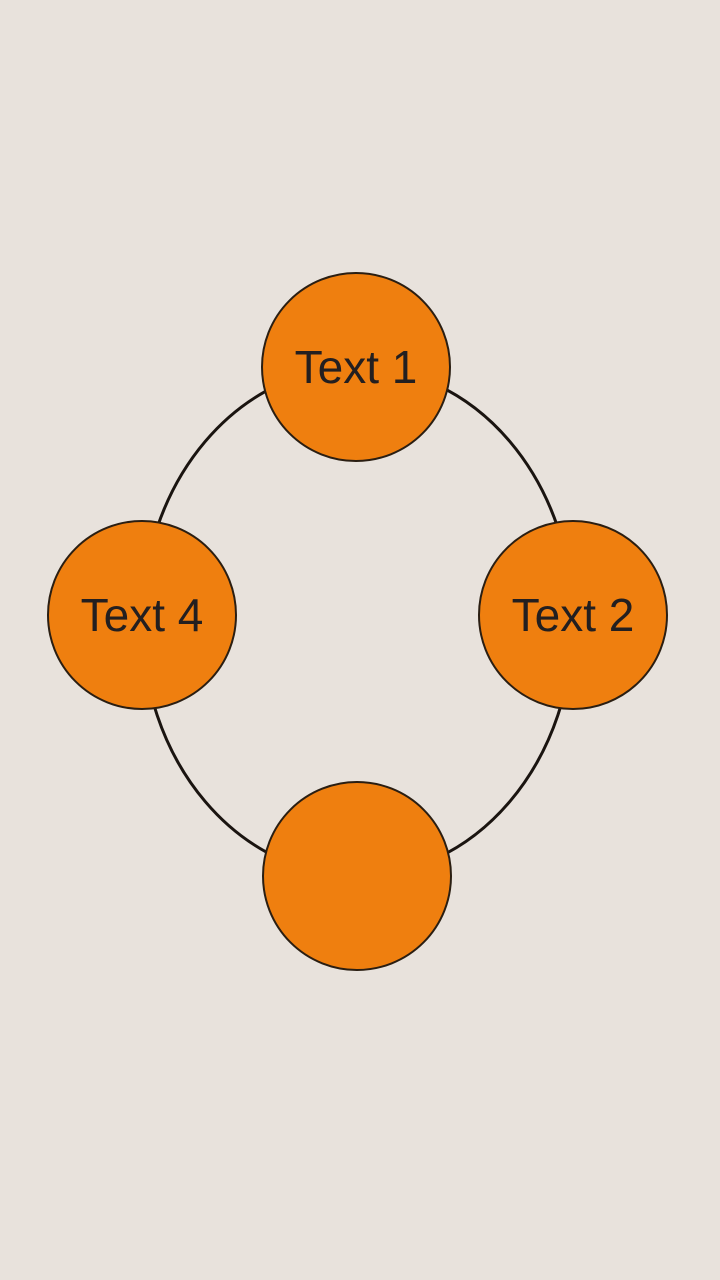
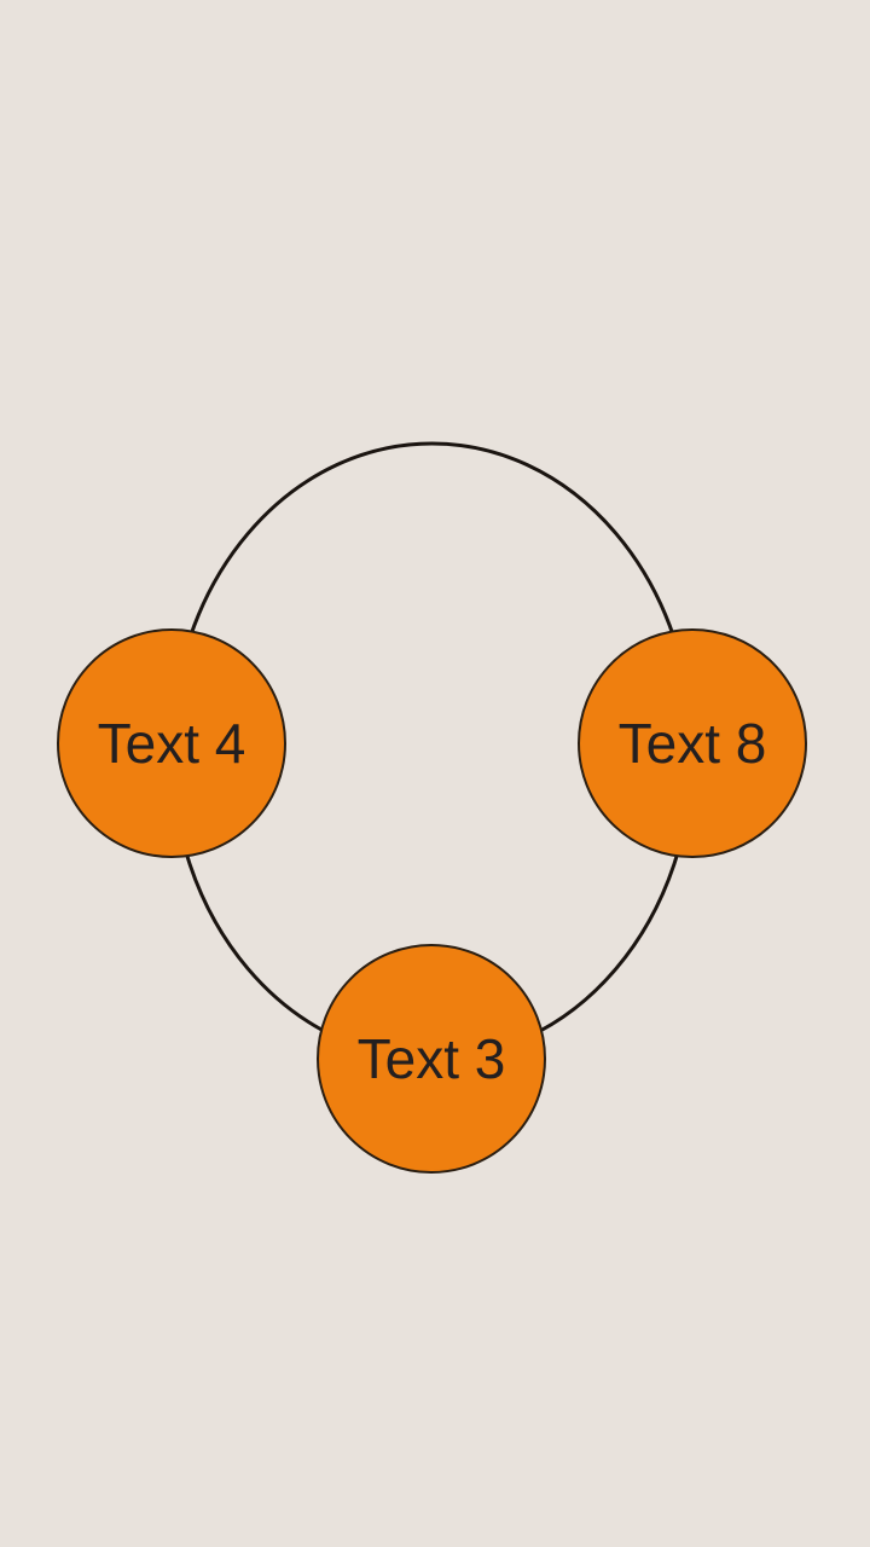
- Text 1
- Text 2
+ Text 8
+ Text 3
  Text 4
